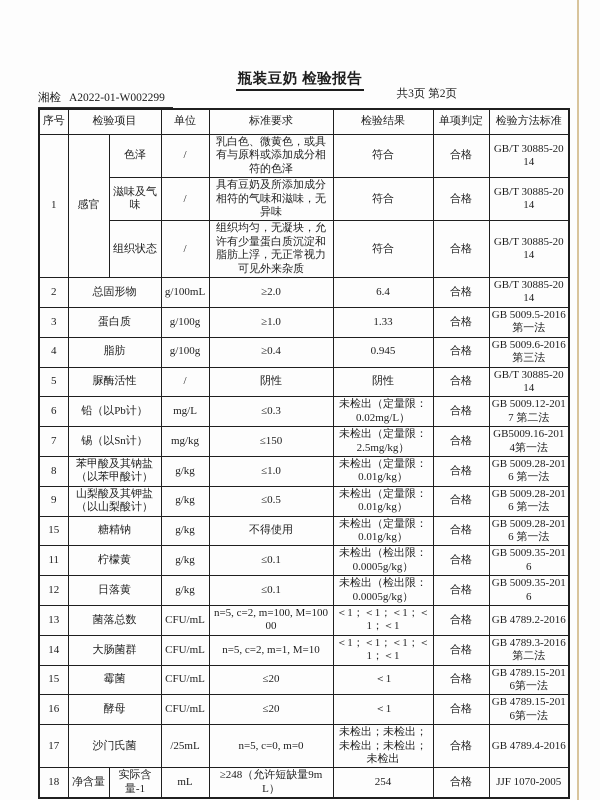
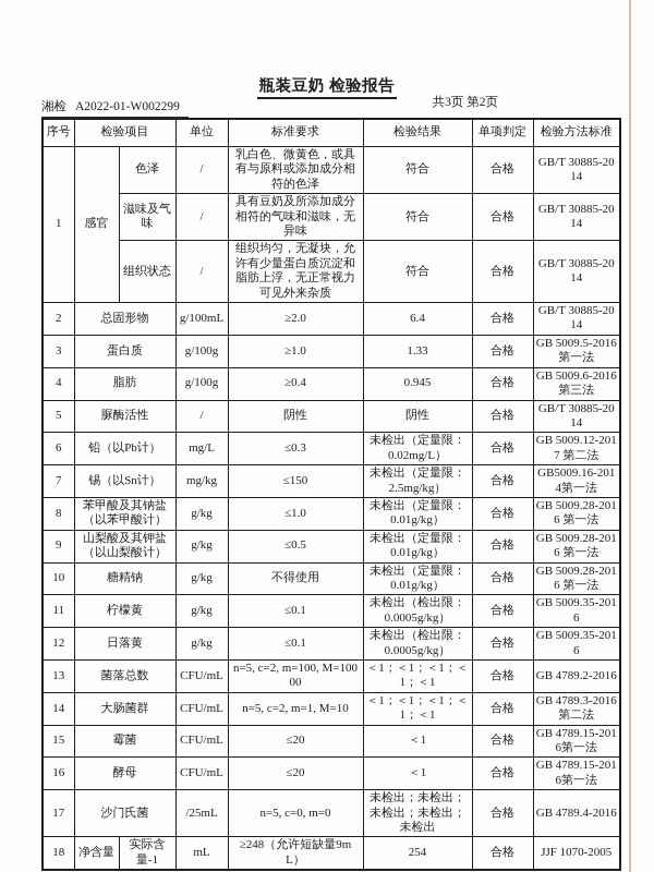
  瓶装豆奶 检验报告
  湘检 A2022-01-W002299
  共3页 第2页
  序号	检验项目	单位	标准要求	检验结果	单项判定	检验方法标准
  1	感官	色泽	/	乳白色、微黄色，或具有与原料或添加成分相符的色泽	符合	合格	GB/T 30885-2014
  滋味及气味	/	具有豆奶及所添加成分相符的气味和滋味，无异味	符合	合格	GB/T 30885-2014
  组织状态	/	组织均匀，无凝块，允许有少量蛋白质沉淀和脂肪上浮，无正常视力可见外来杂质	符合	合格	GB/T 30885-2014
  2	总固形物	g/100mL	≥2.0	6.4	合格	GB/T 30885-2014
  3	蛋白质	g/100g	≥1.0	1.33	合格	GB 5009.5-2016第一法
  4	脂肪	g/100g	≥0.4	0.945	合格	GB 5009.6-2016第三法
  5	脲酶活性	/	阴性	阴性	合格	GB/T 30885-2014
  6	铅（以Pb计）	mg/L	≤0.3	未检出（定量限：0.02mg/L）	合格	GB 5009.12-2017 第二法
  7	锡（以Sn计）	mg/kg	≤150	未检出（定量限：2.5mg/kg）	合格	GB5009.16-2014第一法
  8	苯甲酸及其钠盐（以苯甲酸计）	g/kg	≤1.0	未检出（定量限：0.01g/kg）	合格	GB 5009.28-2016 第一法
  9	山梨酸及其钾盐（以山梨酸计）	g/kg	≤0.5	未检出（定量限：0.01g/kg）	合格	GB 5009.28-2016 第一法
- 15	糖精钠	g/kg	不得使用	未检出（定量限：0.01g/kg）	合格	GB 5009.28-2016 第一法
+ 10	糖精钠	g/kg	不得使用	未检出（定量限：0.01g/kg）	合格	GB 5009.28-2016 第一法
  11	柠檬黄	g/kg	≤0.1	未检出（检出限：0.0005g/kg）	合格	GB 5009.35-2016
  12	日落黄	g/kg	≤0.1	未检出（检出限：0.0005g/kg）	合格	GB 5009.35-2016
  13	菌落总数	CFU/mL	n=5, c=2, m=100, M=10000	＜1；＜1；＜1；＜1；＜1	合格	GB 4789.2-2016
  14	大肠菌群	CFU/mL	n=5, c=2, m=1, M=10	＜1；＜1；＜1；＜1；＜1	合格	GB 4789.3-2016第二法
  15	霉菌	CFU/mL	≤20	＜1	合格	GB 4789.15-2016第一法
  16	酵母	CFU/mL	≤20	＜1	合格	GB 4789.15-2016第一法
  17	沙门氏菌	/25mL	n=5, c=0, m=0	未检出；未检出；未检出；未检出；未检出	合格	GB 4789.4-2016
  18	净含量	实际含量-1	mL	≥248（允许短缺量9mL）	254	合格	JJF 1070-2005
